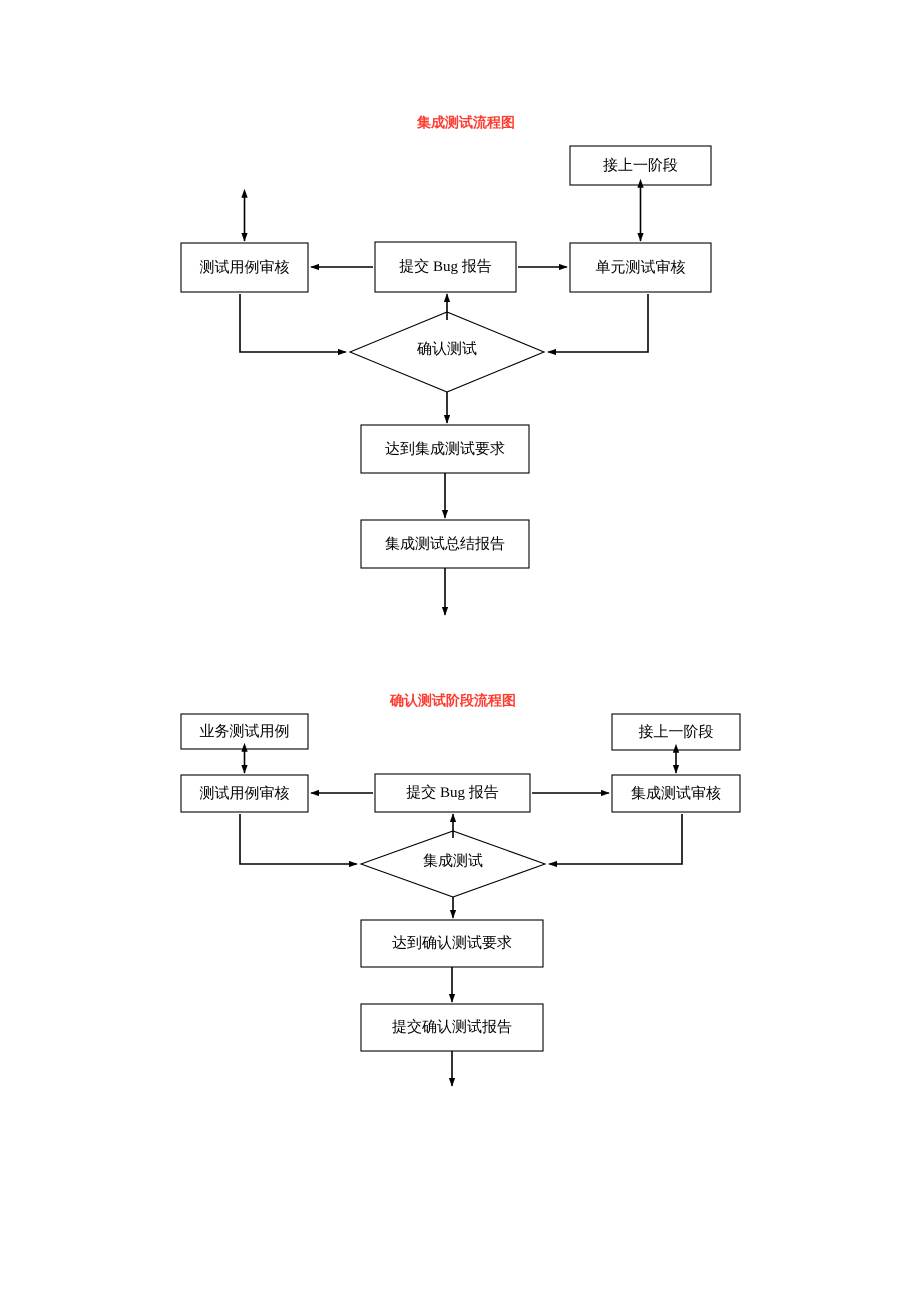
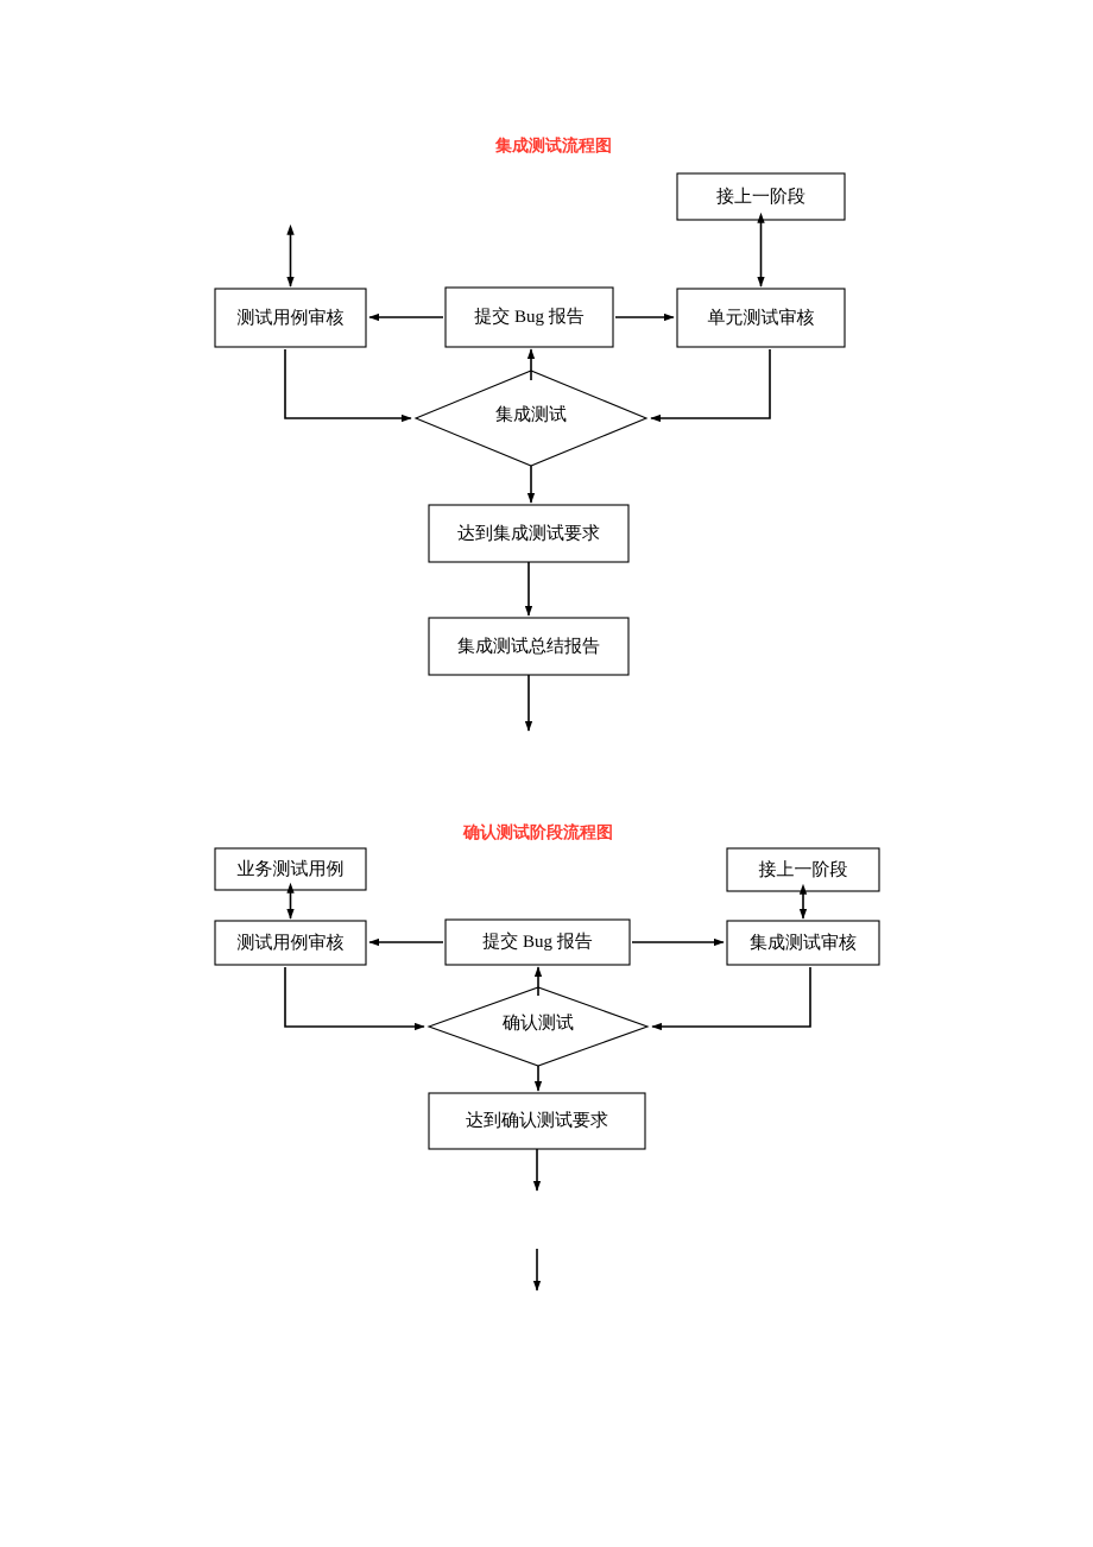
  集成测试流程图
  接上一阶段
  测试用例审核
  提交 Bug 报告
  单元测试审核
- 确认测试
+ 集成测试
  达到集成测试要求
  集成测试总结报告
  确认测试阶段流程图
  业务测试用例
  接上一阶段
  测试用例审核
  提交 Bug 报告
  集成测试审核
- 集成测试
+ 确认测试
  达到确认测试要求
- 提交确认测试报告
